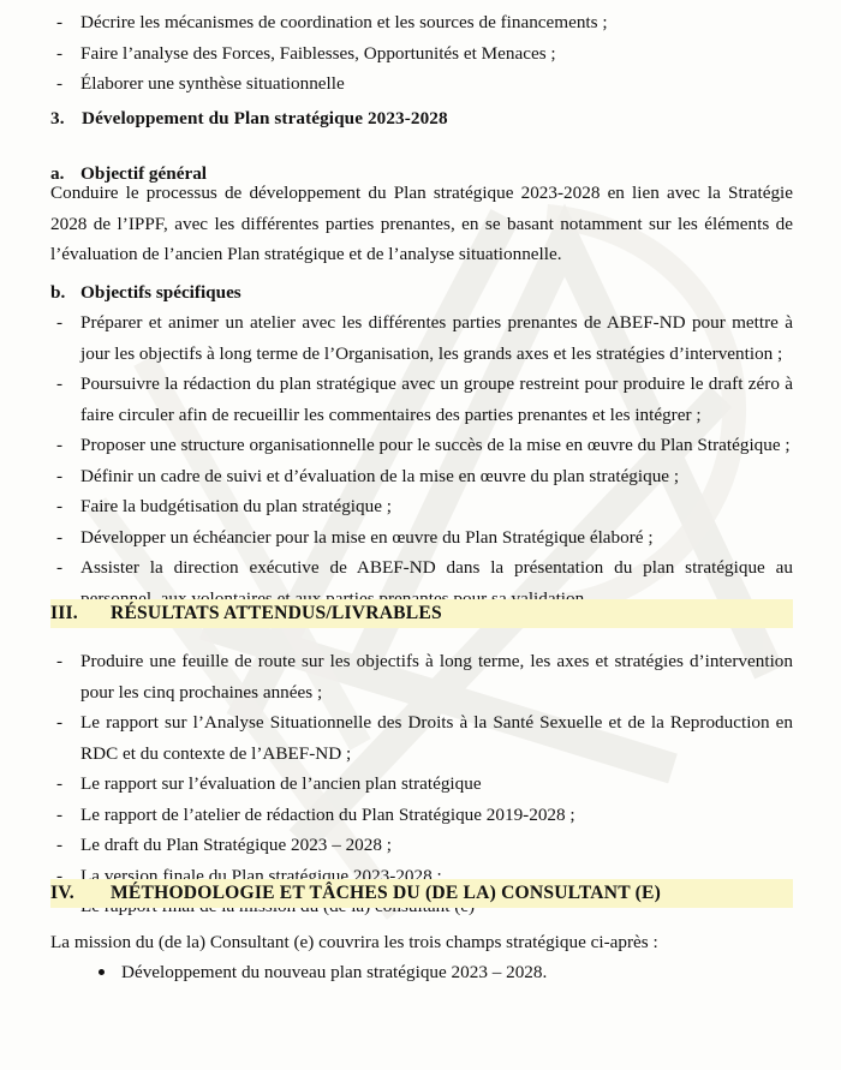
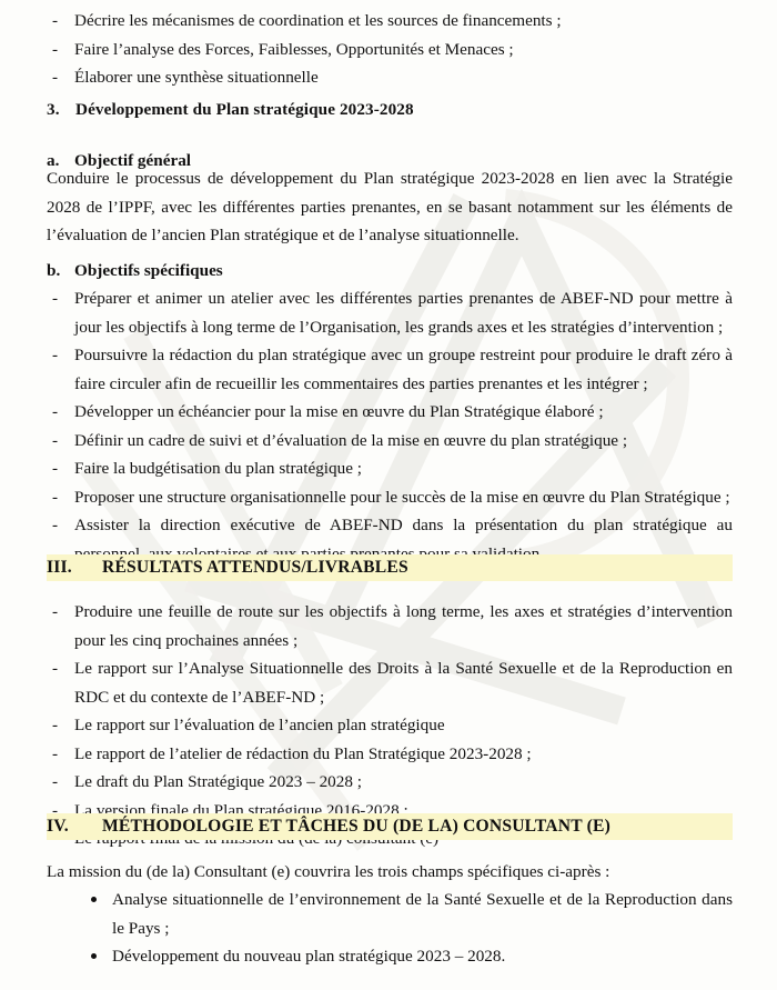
  -
  Décrire les mécanismes de coordination et les sources de financements ;
  -
  Faire l’analyse des Forces, Faiblesses, Opportunités et Menaces ;
  -
  Élaborer une synthèse situationnelle
  3.
  Développement du Plan stratégique 2023-2028
  a.
  Objectif général
  Conduire le processus de développement du Plan stratégique 2023-2028 en lien avec la Stratégie 2028 de l’IPPF, avec les différentes parties prenantes, en se basant notamment sur les éléments de l’évaluation de l’ancien Plan stratégique et de l’analyse situationnelle.
  b.
  Objectifs spécifiques
  -
  Préparer et animer un atelier avec les différentes parties prenantes de ABEF-ND pour mettre à jour les objectifs à long terme de l’Organisation, les grands axes et les stratégies d’intervention ;
  -
  Poursuivre la rédaction du plan stratégique avec un groupe restreint pour produire le draft zéro à faire circuler afin de recueillir les commentaires des parties prenantes et les intégrer ;
  -
- Proposer une structure organisationnelle pour le succès de la mise en œuvre du Plan Stratégique ;
+ Développer un échéancier pour la mise en œuvre du Plan Stratégique élaboré ;
  -
  Définir un cadre de suivi et d’évaluation de la mise en œuvre du plan stratégique ;
  -
  Faire la budgétisation du plan stratégique ;
  -
- Développer un échéancier pour la mise en œuvre du Plan Stratégique élaboré ;
+ Proposer une structure organisationnelle pour le succès de la mise en œuvre du Plan Stratégique ;
  -
  Assister la direction exécutive de ABEF-ND dans la présentation du plan stratégique au personnel, aux volontaires et aux parties prenantes pour sa validation.
  III.
  RÉSULTATS ATTENDUS/LIVRABLES
  -
  Produire une feuille de route sur les objectifs à long terme, les axes et stratégies d’intervention pour les cinq prochaines années ;
  -
  Le rapport sur l’Analyse Situationnelle des Droits à la Santé Sexuelle et de la Reproduction en RDC et du contexte de l’ABEF-ND ;
  -
  Le rapport sur l’évaluation de l’ancien plan stratégique
  -
- Le rapport de l’atelier de rédaction du Plan Stratégique 2019-2028 ;
+ Le rapport de l’atelier de rédaction du Plan Stratégique 2023-2028 ;
  -
  Le draft du Plan Stratégique 2023 – 2028 ;
  -
- La version finale du Plan stratégique 2023-2028 ;
+ La version finale du Plan stratégique 2016-2028 ;
  IV.
  MÉTHODOLOGIE ET TÂCHES DU (DE LA) CONSULTANT (E)
- La mission du (de la) Consultant (e) couvrira les trois champs stratégique ci-après :
+ La mission du (de la) Consultant (e) couvrira les trois champs spécifiques ci-après :
+ Analyse situationnelle de l’environnement de la Santé Sexuelle et de la Reproduction dans le Pays ;
  Développement du nouveau plan stratégique 2023 – 2028.
